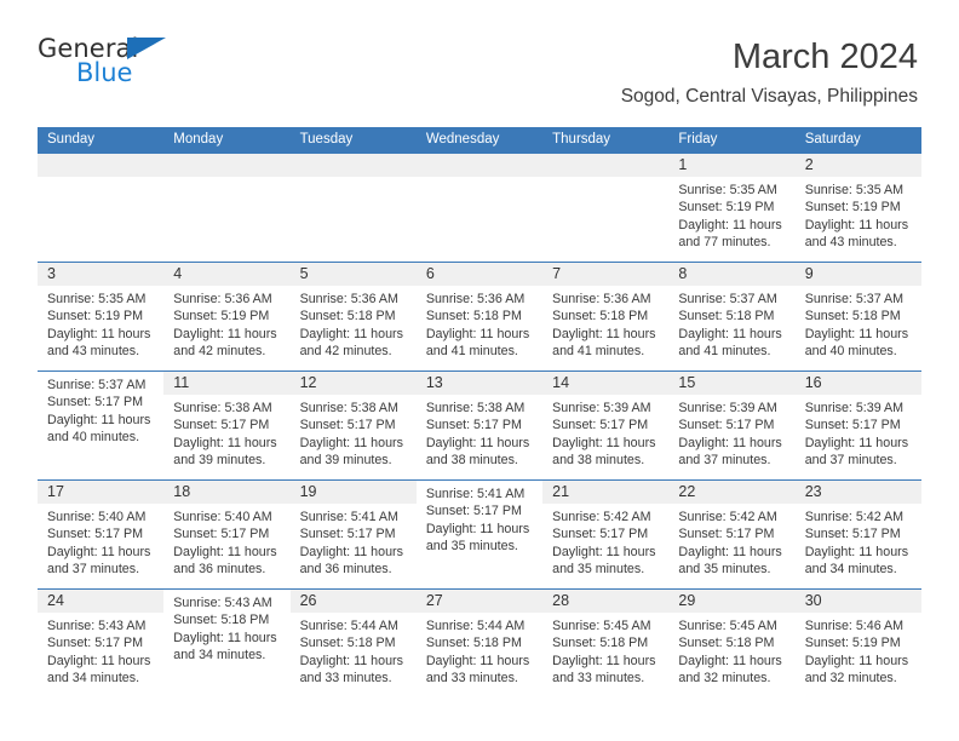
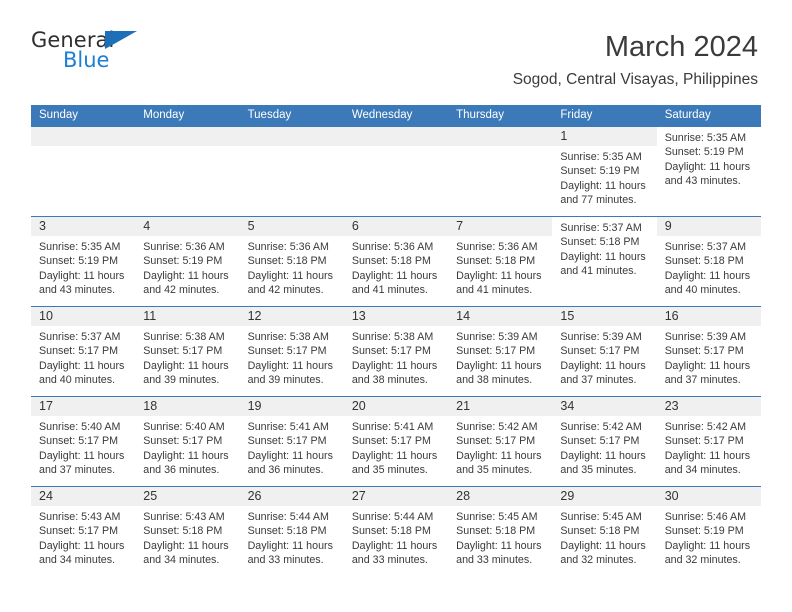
  General
  Blue
  March 2024
  Sogod, Central Visayas, Philippines
  Sunday
  Monday
  Tuesday
  Wednesday
  Thursday
  Friday
  Saturday
  1
  Sunrise: 5:35 AM
  Sunset: 5:19 PM
  Daylight: 11 hours
  and 77 minutes.
- 2
  Sunrise: 5:35 AM
  Sunset: 5:19 PM
  Daylight: 11 hours
  and 43 minutes.
  3
  Sunrise: 5:35 AM
  Sunset: 5:19 PM
  Daylight: 11 hours
  and 43 minutes.
  4
  Sunrise: 5:36 AM
  Sunset: 5:19 PM
  Daylight: 11 hours
  and 42 minutes.
  5
  Sunrise: 5:36 AM
  Sunset: 5:18 PM
  Daylight: 11 hours
  and 42 minutes.
  6
  Sunrise: 5:36 AM
  Sunset: 5:18 PM
  Daylight: 11 hours
  and 41 minutes.
  7
  Sunrise: 5:36 AM
  Sunset: 5:18 PM
  Daylight: 11 hours
  and 41 minutes.
- 8
  Sunrise: 5:37 AM
  Sunset: 5:18 PM
  Daylight: 11 hours
  and 41 minutes.
  9
  Sunrise: 5:37 AM
  Sunset: 5:18 PM
  Daylight: 11 hours
  and 40 minutes.
+ 10
  Sunrise: 5:37 AM
  Sunset: 5:17 PM
  Daylight: 11 hours
  and 40 minutes.
  11
  Sunrise: 5:38 AM
  Sunset: 5:17 PM
  Daylight: 11 hours
  and 39 minutes.
  12
  Sunrise: 5:38 AM
  Sunset: 5:17 PM
  Daylight: 11 hours
  and 39 minutes.
  13
  Sunrise: 5:38 AM
  Sunset: 5:17 PM
  Daylight: 11 hours
  and 38 minutes.
  14
  Sunrise: 5:39 AM
  Sunset: 5:17 PM
  Daylight: 11 hours
  and 38 minutes.
  15
  Sunrise: 5:39 AM
  Sunset: 5:17 PM
  Daylight: 11 hours
  and 37 minutes.
  16
  Sunrise: 5:39 AM
  Sunset: 5:17 PM
  Daylight: 11 hours
  and 37 minutes.
  17
  Sunrise: 5:40 AM
  Sunset: 5:17 PM
  Daylight: 11 hours
  and 37 minutes.
  18
  Sunrise: 5:40 AM
  Sunset: 5:17 PM
  Daylight: 11 hours
  and 36 minutes.
  19
  Sunrise: 5:41 AM
  Sunset: 5:17 PM
  Daylight: 11 hours
  and 36 minutes.
+ 20
  Sunrise: 5:41 AM
  Sunset: 5:17 PM
  Daylight: 11 hours
  and 35 minutes.
  21
  Sunrise: 5:42 AM
  Sunset: 5:17 PM
  Daylight: 11 hours
  and 35 minutes.
- 22
+ 34
  Sunrise: 5:42 AM
  Sunset: 5:17 PM
  Daylight: 11 hours
  and 35 minutes.
  23
  Sunrise: 5:42 AM
  Sunset: 5:17 PM
  Daylight: 11 hours
  and 34 minutes.
  24
  Sunrise: 5:43 AM
  Sunset: 5:17 PM
  Daylight: 11 hours
  and 34 minutes.
+ 25
  Sunrise: 5:43 AM
  Sunset: 5:18 PM
  Daylight: 11 hours
  and 34 minutes.
  26
  Sunrise: 5:44 AM
  Sunset: 5:18 PM
  Daylight: 11 hours
  and 33 minutes.
  27
  Sunrise: 5:44 AM
  Sunset: 5:18 PM
  Daylight: 11 hours
  and 33 minutes.
  28
  Sunrise: 5:45 AM
  Sunset: 5:18 PM
  Daylight: 11 hours
  and 33 minutes.
  29
  Sunrise: 5:45 AM
  Sunset: 5:18 PM
  Daylight: 11 hours
  and 32 minutes.
  30
  Sunrise: 5:46 AM
  Sunset: 5:19 PM
  Daylight: 11 hours
  and 32 minutes.
